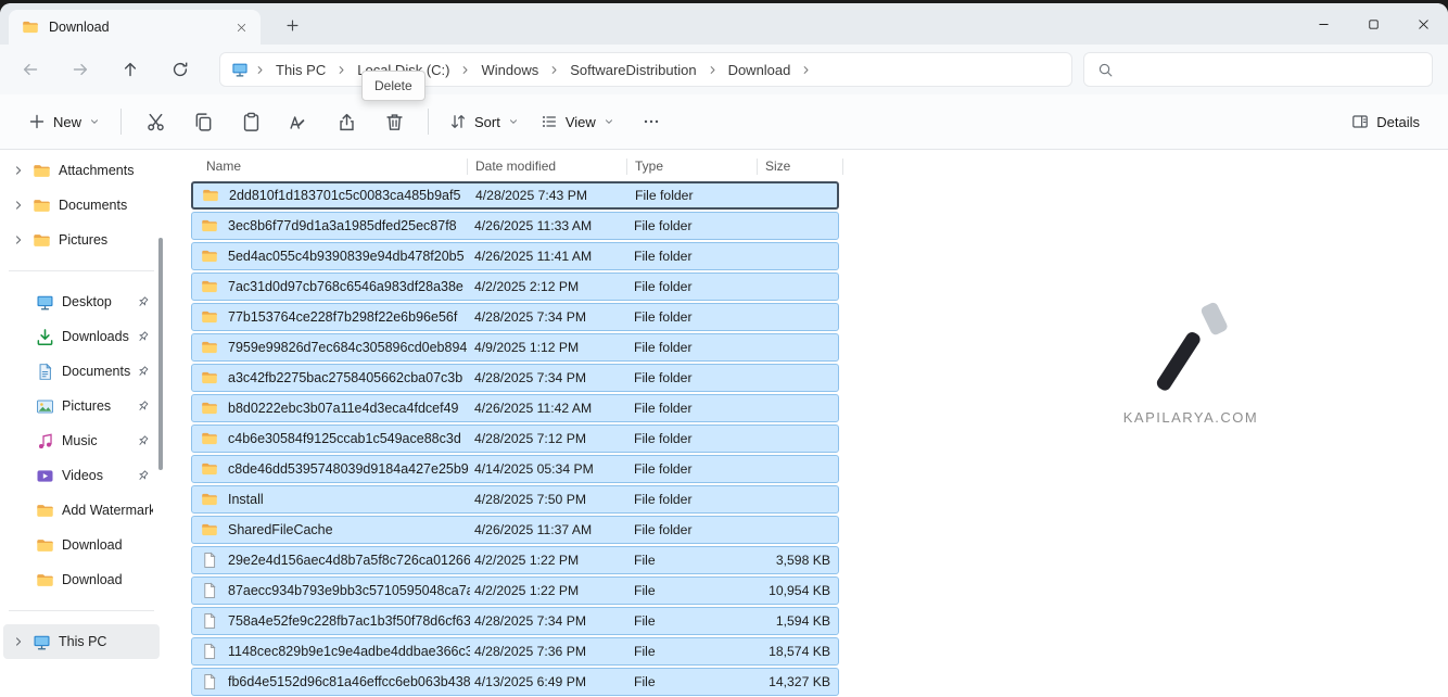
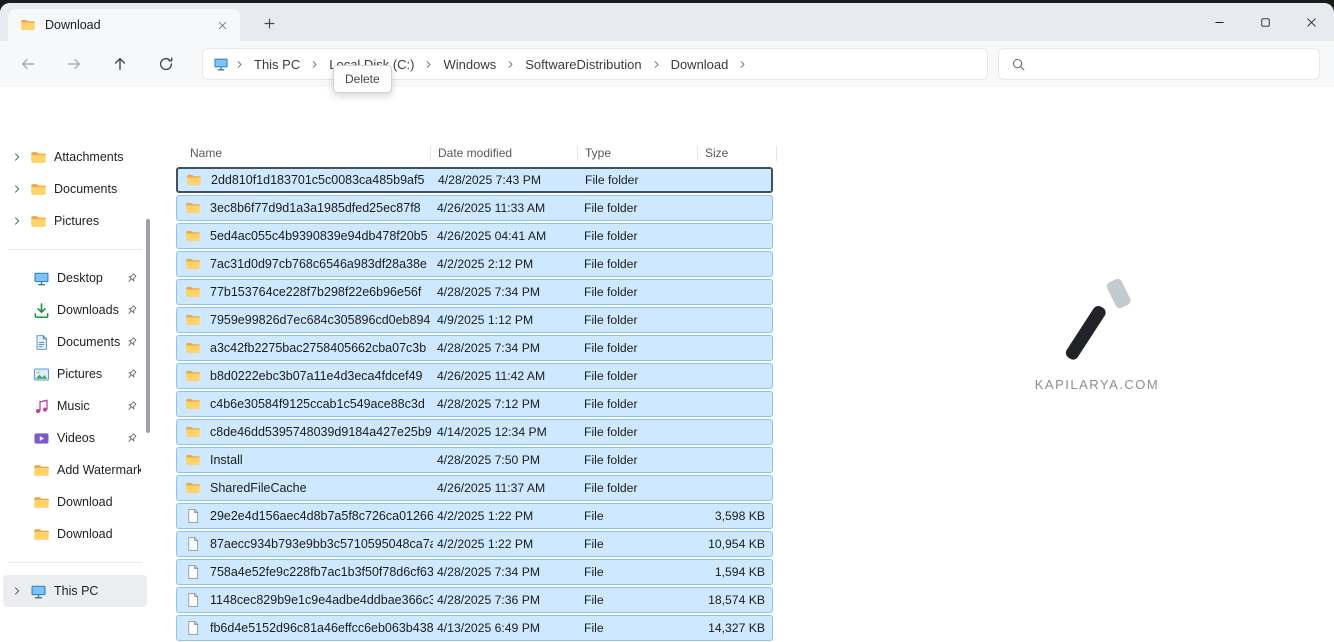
  Download
  This PC
  Local Disk (C:)
  Windows
  SoftwareDistribution
  Download
- New
- Sort
- View
- Details
  Delete
  Attachments
  Documents
  Pictures
  Desktop
  Downloads
  Documents
  Pictures
  Music
  Videos
  Add Watermark
  Download
  Download
  This PC
  Name
  Date modified
  Type
  Size
  2dd810f1d183701c5c0083ca485b9af5
  4/28/2025 7:43 PM
  File folder
  3ec8b6f77d9d1a3a1985dfed25ec87f8
  4/26/2025 11:33 AM
  File folder
  5ed4ac055c4b9390839e94db478f20b5
- 4/26/2025 11:41 AM
+ 4/26/2025 04:41 AM
  File folder
  7ac31d0d97cb768c6546a983df28a38e
  4/2/2025 2:12 PM
  File folder
  77b153764ce228f7b298f22e6b96e56f
  4/28/2025 7:34 PM
  File folder
  7959e99826d7ec684c305896cd0eb894
  4/9/2025 1:12 PM
  File folder
  a3c42fb2275bac2758405662cba07c3b
  4/28/2025 7:34 PM
  File folder
  b8d0222ebc3b07a11e4d3eca4fdcef49
  4/26/2025 11:42 AM
  File folder
  c4b6e30584f9125ccab1c549ace88c3d
  4/28/2025 7:12 PM
  File folder
  c8de46dd5395748039d9184a427e25b9
- 4/14/2025 05:34 PM
+ 4/14/2025 12:34 PM
  File folder
  Install
  4/28/2025 7:50 PM
  File folder
  SharedFileCache
  4/26/2025 11:37 AM
  File folder
  29e2e4d156aec4d8b7a5f8c726ca01266
  4/2/2025 1:22 PM
  File
  3,598 KB
  87aecc934b793e9bb3c5710595048ca7
  4/2/2025 1:22 PM
  File
  10,954 KB
  758a4e52fe9c228fb7ac1b3f50f78d6cf63
  4/28/2025 7:34 PM
  File
  1,594 KB
  1148cec829b9e1c9e4adbe4ddbae366c3
  4/28/2025 7:36 PM
  File
  18,574 KB
  fb6d4e5152d96c81a46effcc6eb063b438
  4/13/2025 6:49 PM
  File
  14,327 KB
  KAPILARYA.COM
